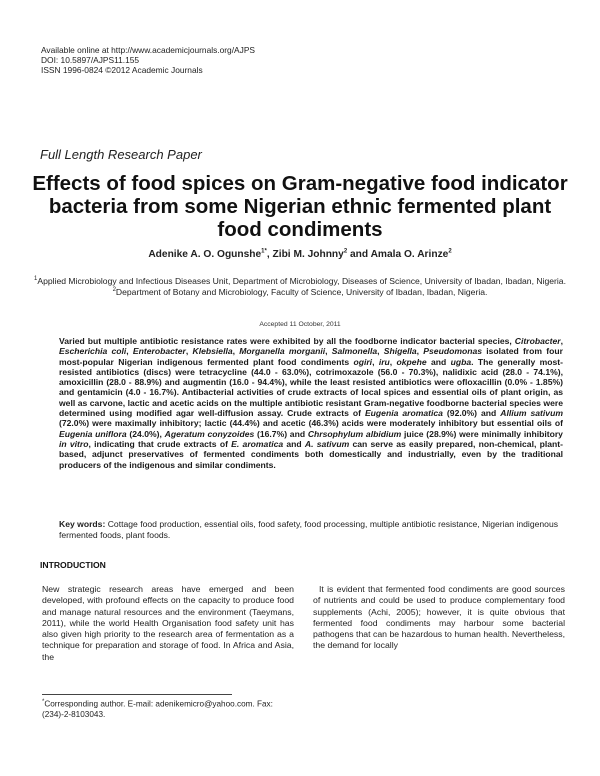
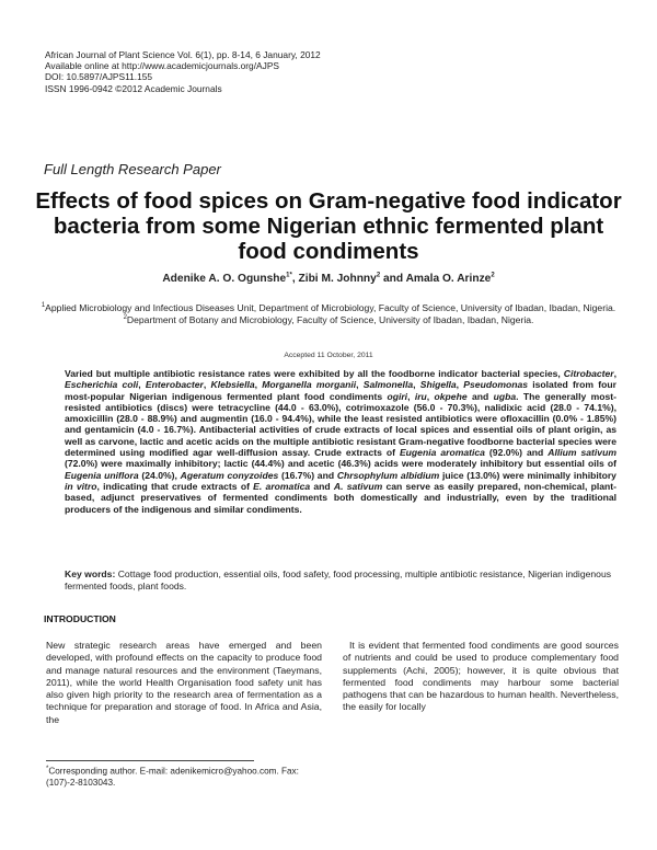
+ African Journal of Plant Science Vol. 6(1), pp. 8-14, 6 January, 2012
  Available online at http://www.academicjournals.org/AJPS
  DOI: 10.5897/AJPS11.155
- ISSN 1996-0824 ©2012 Academic Journals
+ ISSN 1996-0942 ©2012 Academic Journals
  Full Length Research Paper
  Effects of food spices on Gram-negative food indicator bacteria from some Nigerian ethnic fermented plant food condiments
  Adenike A. O. Ogunshe , Zibi M. Johnny and Amala O. Arinze
- Applied Microbiology and Infectious Diseases Unit, Department of Microbiology, Diseases of Science, University of Ibadan, Ibadan, Nigeria.
+ Applied Microbiology and Infectious Diseases Unit, Department of Microbiology, Faculty of Science, University of Ibadan, Ibadan, Nigeria.
  Department of Botany and Microbiology, Faculty of Science, University of Ibadan, Ibadan, Nigeria.
- Varied but multiple antibiotic resistance rates were exhibited by all the foodborne indicator bacterial species, Citrobacter, Escherichia coli, Enterobacter, Klebsiella, Morganella morganii, Salmonella, Shigella, Pseudomonas isolated from four most-popular Nigerian indigenous fermented plant food condiments ogiri, iru, okpehe and ugba. The generally most-resisted antibiotics (discs) were tetracycline (44.0 - 63.0%), cotrimoxazole (56.0 - 70.3%), nalidixic acid (28.0 - 74.1%), amoxicillin (28.0 - 88.9%) and augmentin (16.0 - 94.4%), while the least resisted antibiotics were ofloxacillin (0.0% - 1.85%) and gentamicin (4.0 - 16.7%). Antibacterial activities of crude extracts of local spices and essential oils of plant origin, as well as carvone, lactic and acetic acids on the multiple antibiotic resistant Gram-negative foodborne bacterial species were determined using modified agar well-diffusion assay. Crude extracts of Eugenia aromatica (92.0%) and Allium sativum (72.0%) were maximally inhibitory; lactic (44.4%) and acetic (46.3%) acids were moderately inhibitory but essential oils of Eugenia uniflora (24.0%), Ageratum conyzoides (16.7%) and Chrsophylum albidium juice (28.9%) were minimally inhibitory in vitro, indicating that crude extracts of E. aromatica and A. sativum can serve as easily prepared, non-chemical, plant-based, adjunct preservatives of fermented condiments both domestically and industrially, even by the traditional producers of the indigenous and similar condiments.
+ Varied but multiple antibiotic resistance rates were exhibited by all the foodborne indicator bacterial species, Citrobacter, Escherichia coli, Enterobacter, Klebsiella, Morganella morganii, Salmonella, Shigella, Pseudomonas isolated from four most-popular Nigerian indigenous fermented plant food condiments ogiri, iru, okpehe and ugba. The generally most-resisted antibiotics (discs) were tetracycline (44.0 - 63.0%), cotrimoxazole (56.0 - 70.3%), nalidixic acid (28.0 - 74.1%), amoxicillin (28.0 - 88.9%) and augmentin (16.0 - 94.4%), while the least resisted antibiotics were ofloxacillin (0.0% - 1.85%) and gentamicin (4.0 - 16.7%). Antibacterial activities of crude extracts of local spices and essential oils of plant origin, as well as carvone, lactic and acetic acids on the multiple antibiotic resistant Gram-negative foodborne bacterial species were determined using modified agar well-diffusion assay. Crude extracts of Eugenia aromatica (92.0%) and Allium sativum (72.0%) were maximally inhibitory; lactic (44.4%) and acetic (46.3%) acids were moderately inhibitory but essential oils of Eugenia uniflora (24.0%), Ageratum conyzoides (16.7%) and Chrsophylum albidium juice (13.0%) were minimally inhibitory in vitro, indicating that crude extracts of E. aromatica and A. sativum can serve as easily prepared, non-chemical, plant-based, adjunct preservatives of fermented condiments both domestically and industrially, even by the traditional producers of the indigenous and similar condiments.
  Key words: Cottage food production, essential oils, food safety, food processing, multiple antibiotic resistance, Nigerian indigenous fermented foods, plant foods.
  INTRODUCTION
  New strategic research areas have emerged and been developed, with profound effects on the capacity to produce food and manage natural resources and the environment (Taeymans, 2011), while the world Health Organisation food safety unit has also given high priority to the research area of fermentation as a technique for preparation and storage of food. In Africa and Asia, the
- It is evident that fermented food condiments are good sources of nutrients and could be used to produce complementary food supplements (Achi, 2005); however, it is quite obvious that fermented food condiments may harbour some bacterial pathogens that can be hazardous to human health. Nevertheless, the demand for locally
+ It is evident that fermented food condiments are good sources of nutrients and could be used to produce complementary food supplements (Achi, 2005); however, it is quite obvious that fermented food condiments may harbour some bacterial pathogens that can be hazardous to human health. Nevertheless, the easily for locally
- Corresponding author. E-mail: adenikemicro@yahoo.com. Fax: (234)-2-8103043.
+ Corresponding author. E-mail: adenikemicro@yahoo.com. Fax: (107)-2-8103043.
